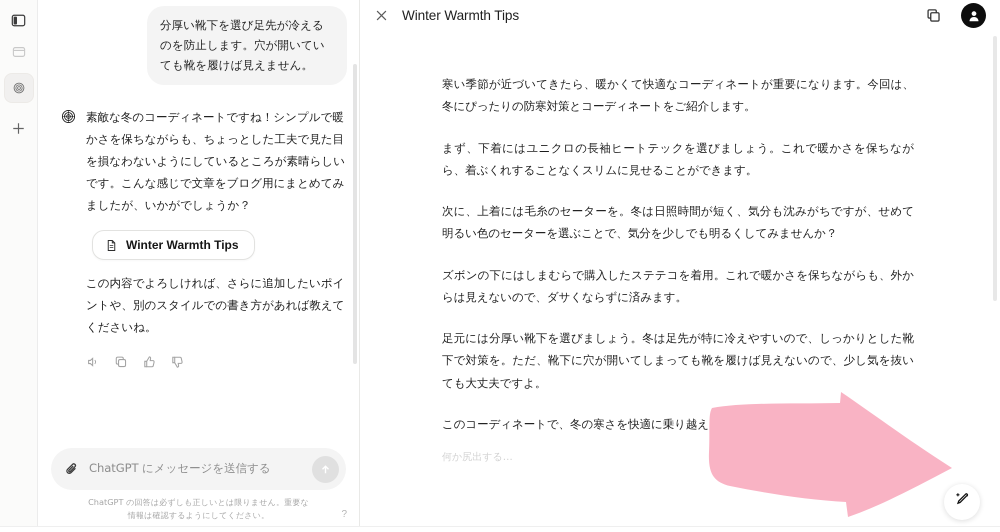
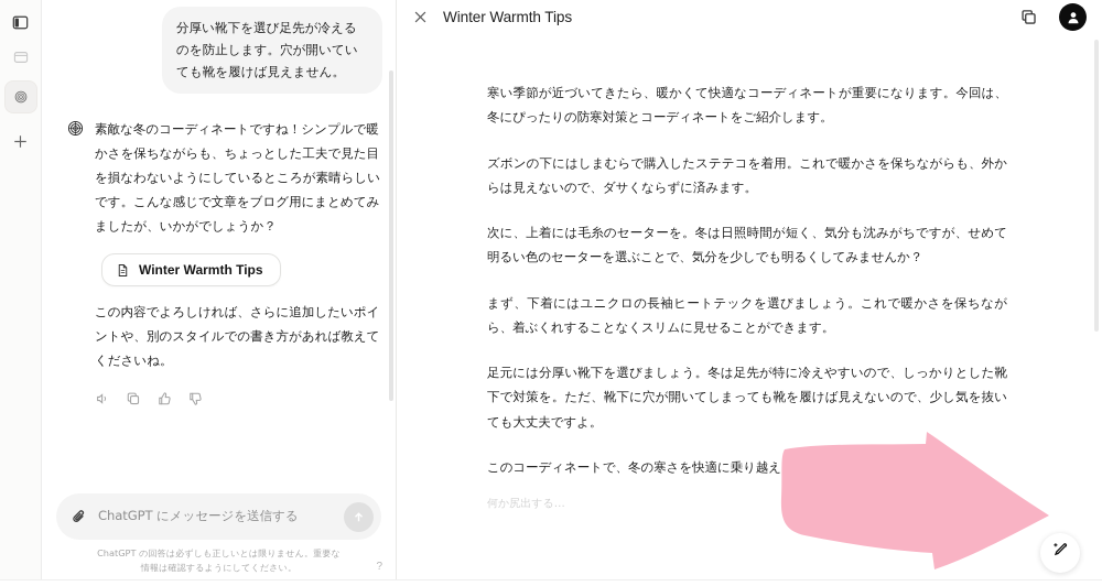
  分厚い靴下を選び足先が冷えるのを防止します。穴が開いていても靴を履けば見えません。
  素敵な冬のコーディネートですね！シンプルで暖かさを保ちながらも、ちょっとした工夫で見た目を損なわないようにしているところが素晴らしいです。こんな感じで文章をブログ用にまとめてみましたが、いかがでしょうか？
  Winter Warmth Tips
  この内容でよろしければ、さらに追加したいポイントや、別のスタイルでの書き方があれば教えてくださいね。
  ChatGPT にメッセージを送信する
  ChatGPT の回答は必ずしも正しいとは限りません。重要な情報は確認するようにしてください。
  ?
  Winter Warmth Tips
  寒い季節が近づいてきたら、暖かくて快適なコーディネートが重要になります。今回は、冬にぴったりの防寒対策とコーディネートをご紹介します。
- まず、下着にはユニクロの長袖ヒートテックを選びましょう。これで暖かさを保ちながら、着ぶくれすることなくスリムに見せることができます。
+ ズボンの下にはしまむらで購入したステテコを着用。これで暖かさを保ちながらも、外からは見えないので、ダサくならずに済みます。
  次に、上着には毛糸のセーターを。冬は日照時間が短く、気分も沈みがちですが、せめて明るい色のセーターを選ぶことで、気分を少しでも明るくしてみませんか？
- ズボンの下にはしまむらで購入したステテコを着用。これで暖かさを保ちながらも、外からは見えないので、ダサくならずに済みます。
+ まず、下着にはユニクロの長袖ヒートテックを選びましょう。これで暖かさを保ちながら、着ぶくれすることなくスリムに見せることができます。
  足元には分厚い靴下を選びましょう。冬は足先が特に冷えやすいので、しっかりとした靴下で対策を。ただ、靴下に穴が開いてしまっても靴を履けば見えないので、少し気を抜いても大丈夫ですよ。
  このコーディネートで、冬の寒さを快適に乗り越え
  何か尻出する…
